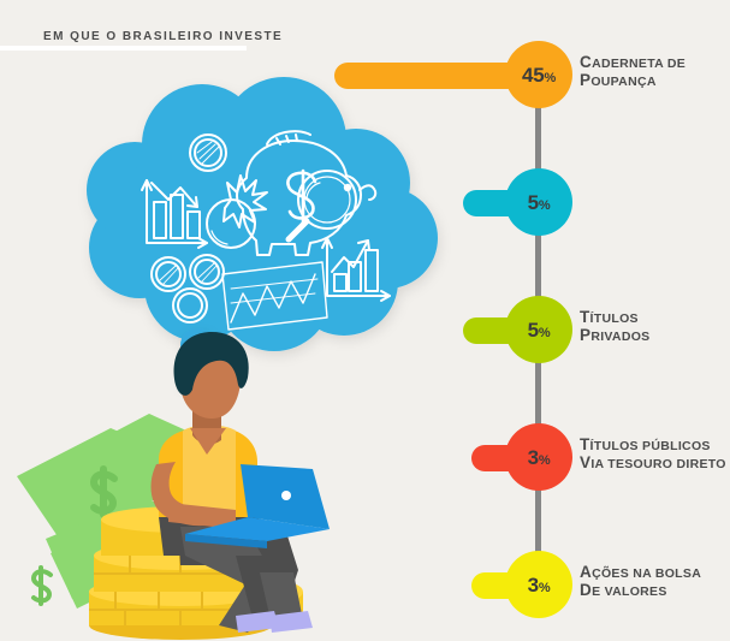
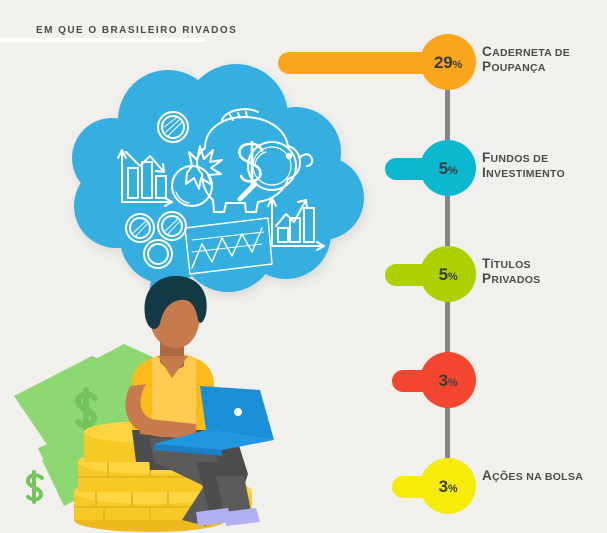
- EM QUE O BRASILEIRO INVESTE
+ EM QUE O BRASILEIRO RIVADOS
- 45%
+ 29%
  CADERNETA DE
  POUPANÇA
  5%
+ FUNDOS DE
+ INVESTIMENTO
  5%
  TÍTULOS
  PRIVADOS
  3%
- TÍTULOS PÚBLICOS
- VIA TESOURO DIRETO
  3%
  AÇÕES NA BOLSA
- DE VALORES
